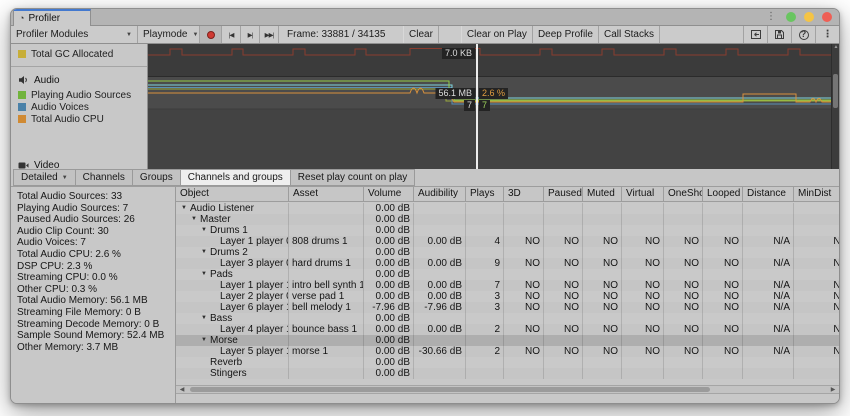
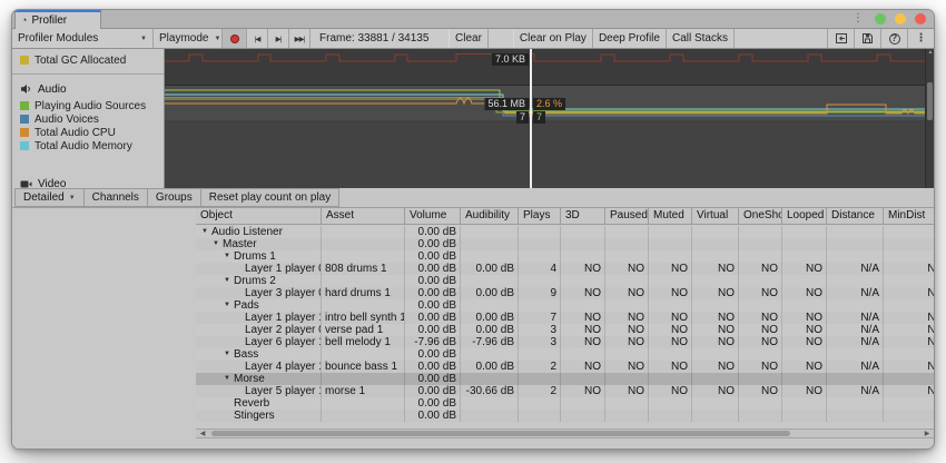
  ◔
  Profiler
  ⋮
  Profiler Modules
  Playmode
  Frame: 33881 / 34135
  Clear
  Clear on Play
  Deep Profile
  Call Stacks
  ?
  ⋮
  Total GC Allocated
  Audio
  Playing Audio Sources
  Audio Voices
  Total Audio CPU
+ Total Audio Memory
  Video
  7.0 KB
  56.1 MB
  2.6 %
  7
  7
  Detailed
  Channels
  Groups
- Channels and groups
  Reset play count on play
- Total Audio Sources: 33
- Playing Audio Sources: 7
- Paused Audio Sources: 26
- Audio Clip Count: 30
- Audio Voices: 7
- Total Audio CPU: 2.6 %
- DSP CPU: 2.3 %
- Streaming CPU: 0.0 %
- Other CPU: 0.3 %
- Total Audio Memory: 56.1 MB
- Streaming File Memory: 0 B
- Streaming Decode Memory: 0 B
- Sample Sound Memory: 52.4 MB
- Other Memory: 3.7 MB
  Object
  Asset
  Volume
  Audibility
  Plays
  3D
  Paused
  Muted
  Virtual
  OneSho
  Looped
  Distance
  MinDist
  Audio Listener
  0.00 dB
  Master
  0.00 dB
  Drums 1
  0.00 dB
  Layer 1 player
  808 drums 1
  0.00 dB
  0.00 dB
  4
  NO
  NO
  NO
  NO
  NO
  NO
  N/A
  Drums 2
  0.00 dB
  Layer 3 player
  hard drums 1
  0.00 dB
  0.00 dB
  9
  NO
  NO
  NO
  NO
  NO
  NO
  N/A
  Pads
  0.00 dB
  Layer 1 player
  intro bell synth 1
  0.00 dB
  0.00 dB
  7
  NO
  NO
  NO
  NO
  NO
  NO
  N/A
  Layer 2 player
  verse pad 1
  0.00 dB
  0.00 dB
  3
  NO
  NO
  NO
  NO
  NO
  NO
  N/A
  Layer 6 player
  bell melody 1
  -7.96 dB
  -7.96 dB
  3
  NO
  NO
  NO
  NO
  NO
  NO
  N/A
  Bass
  0.00 dB
  Layer 4 player
  bounce bass 1
  0.00 dB
  0.00 dB
  2
  NO
  NO
  NO
  NO
  NO
  NO
  N/A
  Morse
  0.00 dB
  Layer 5 player
  morse 1
  0.00 dB
  -30.66 dB
  2
  NO
  NO
  NO
  NO
  NO
  NO
  N/A
  Reverb
  0.00 dB
  Stingers
  0.00 dB
